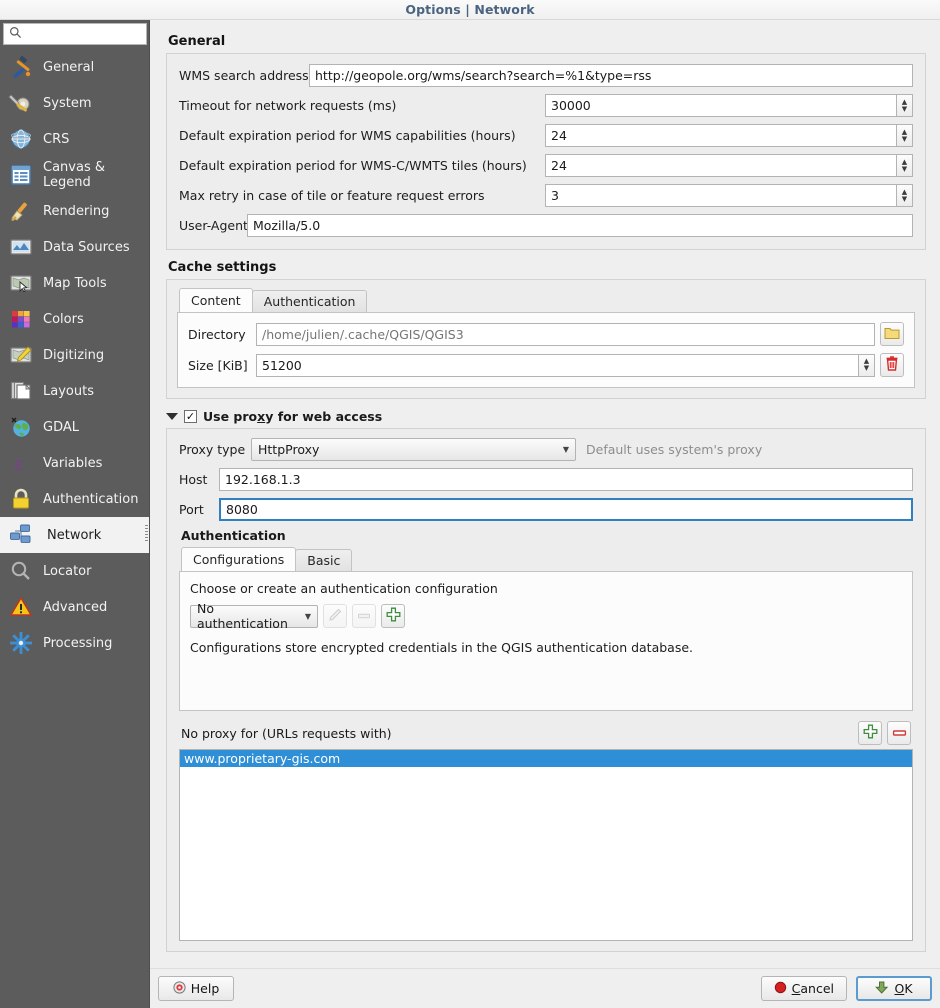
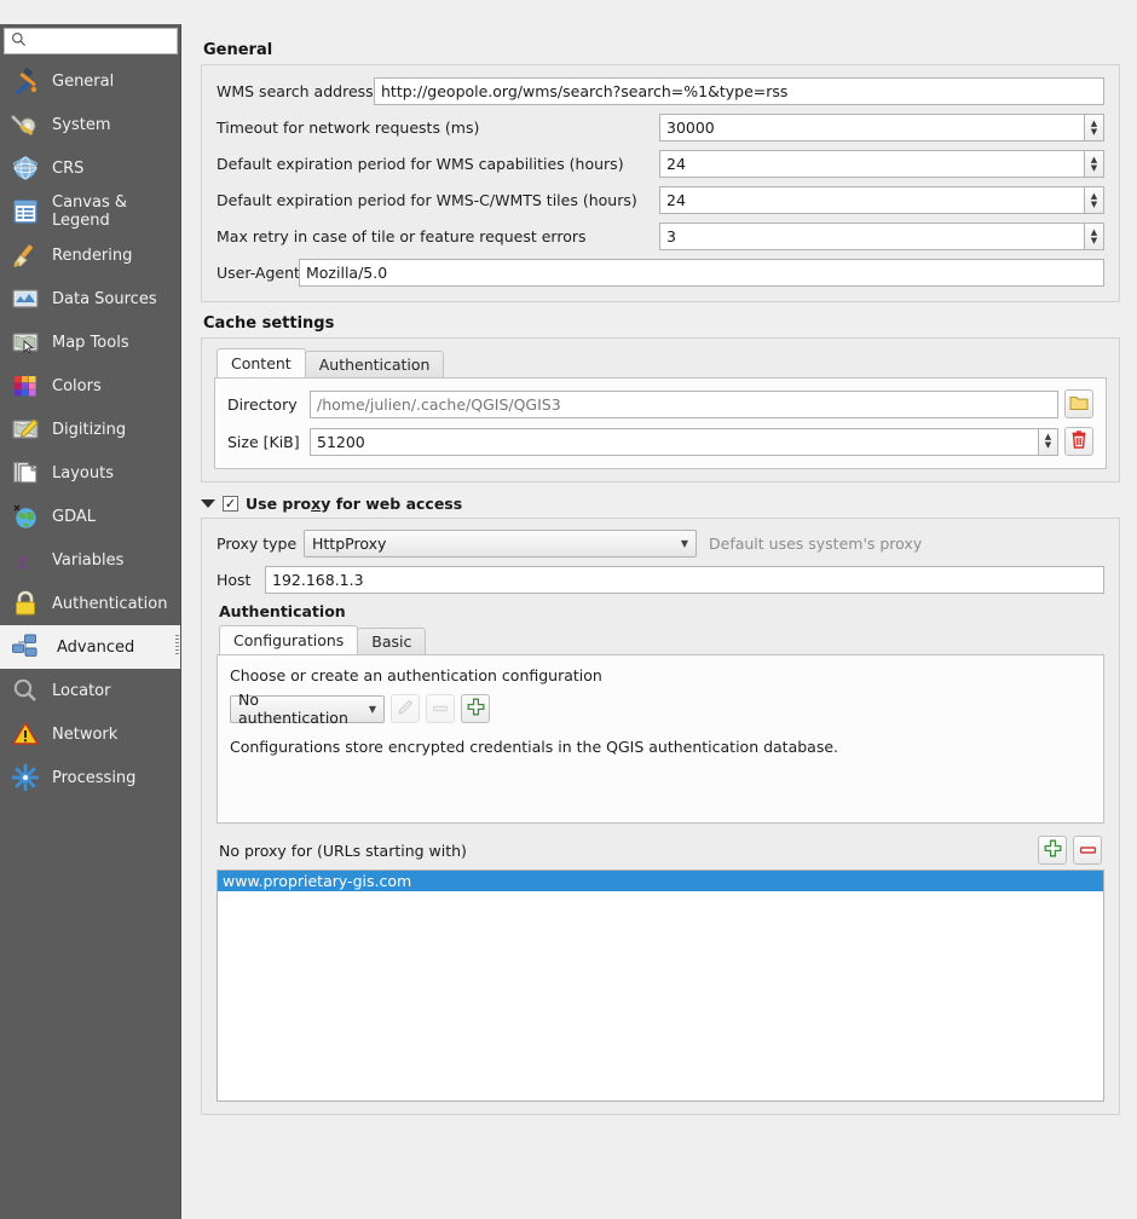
- Options | Network
  General
  System
  CRS
  Canvas & Legend
  Rendering
  Data Sources
  Map Tools
  Colors
  Digitizing
  Layouts
  GDAL
  ε
  Variables
  Authentication
- Network
+ Advanced
  Locator
- Advanced
+ Network
  Processing
  General
  WMS search address
  http://geopole.org/wms/search?search=%1&type=rss
  Timeout for network requests (ms)
  30000
  ▲
  ▼
  Default expiration period for WMS capabilities (hours)
  24
  ▲
  ▼
  Default expiration period for WMS-C/WMTS tiles (hours)
  24
  ▲
  ▼
  Max retry in case of tile or feature request errors
  3
  ▲
  ▼
  User-Agent
  Mozilla/5.0
  Cache settings
  Content
  Authentication
  Directory
  /home/julien/.cache/QGIS/QGIS3
  Size [KiB]
  51200
  ▲
  ▼
  ✓
  Use proxy for web access
  Proxy type
  HttpProxy
  ▼
  Default uses system's proxy
  Host
  192.168.1.3
- Port
- 8080
  Authentication
  Configurations
  Basic
  Choose or create an authentication configuration
  No authentication
  ▼
  Configurations store encrypted credentials in the QGIS authentication database.
- No proxy for (URLs requests with)
+ No proxy for (URLs starting with)
  www.proprietary-gis.com
- Help
- Cancel
- OK
